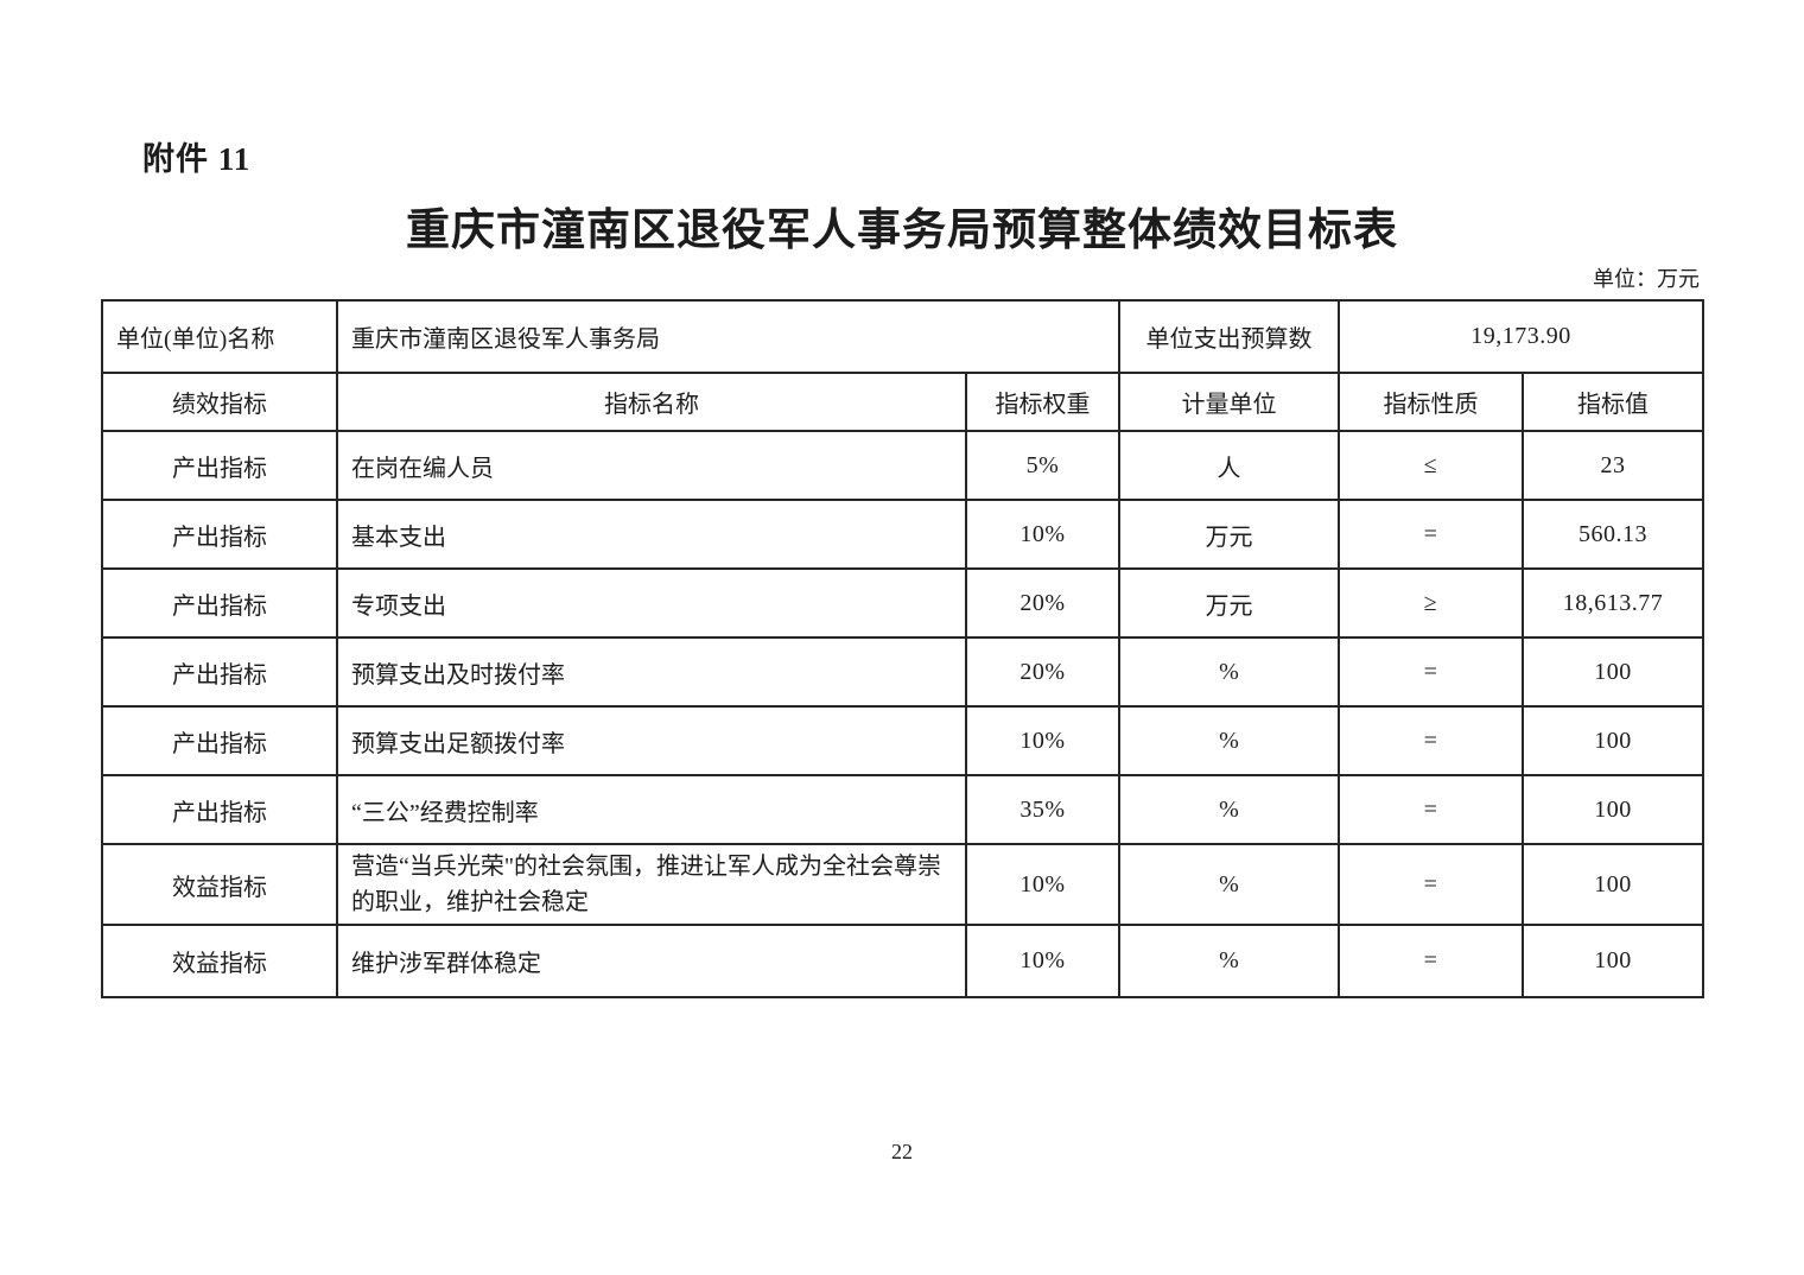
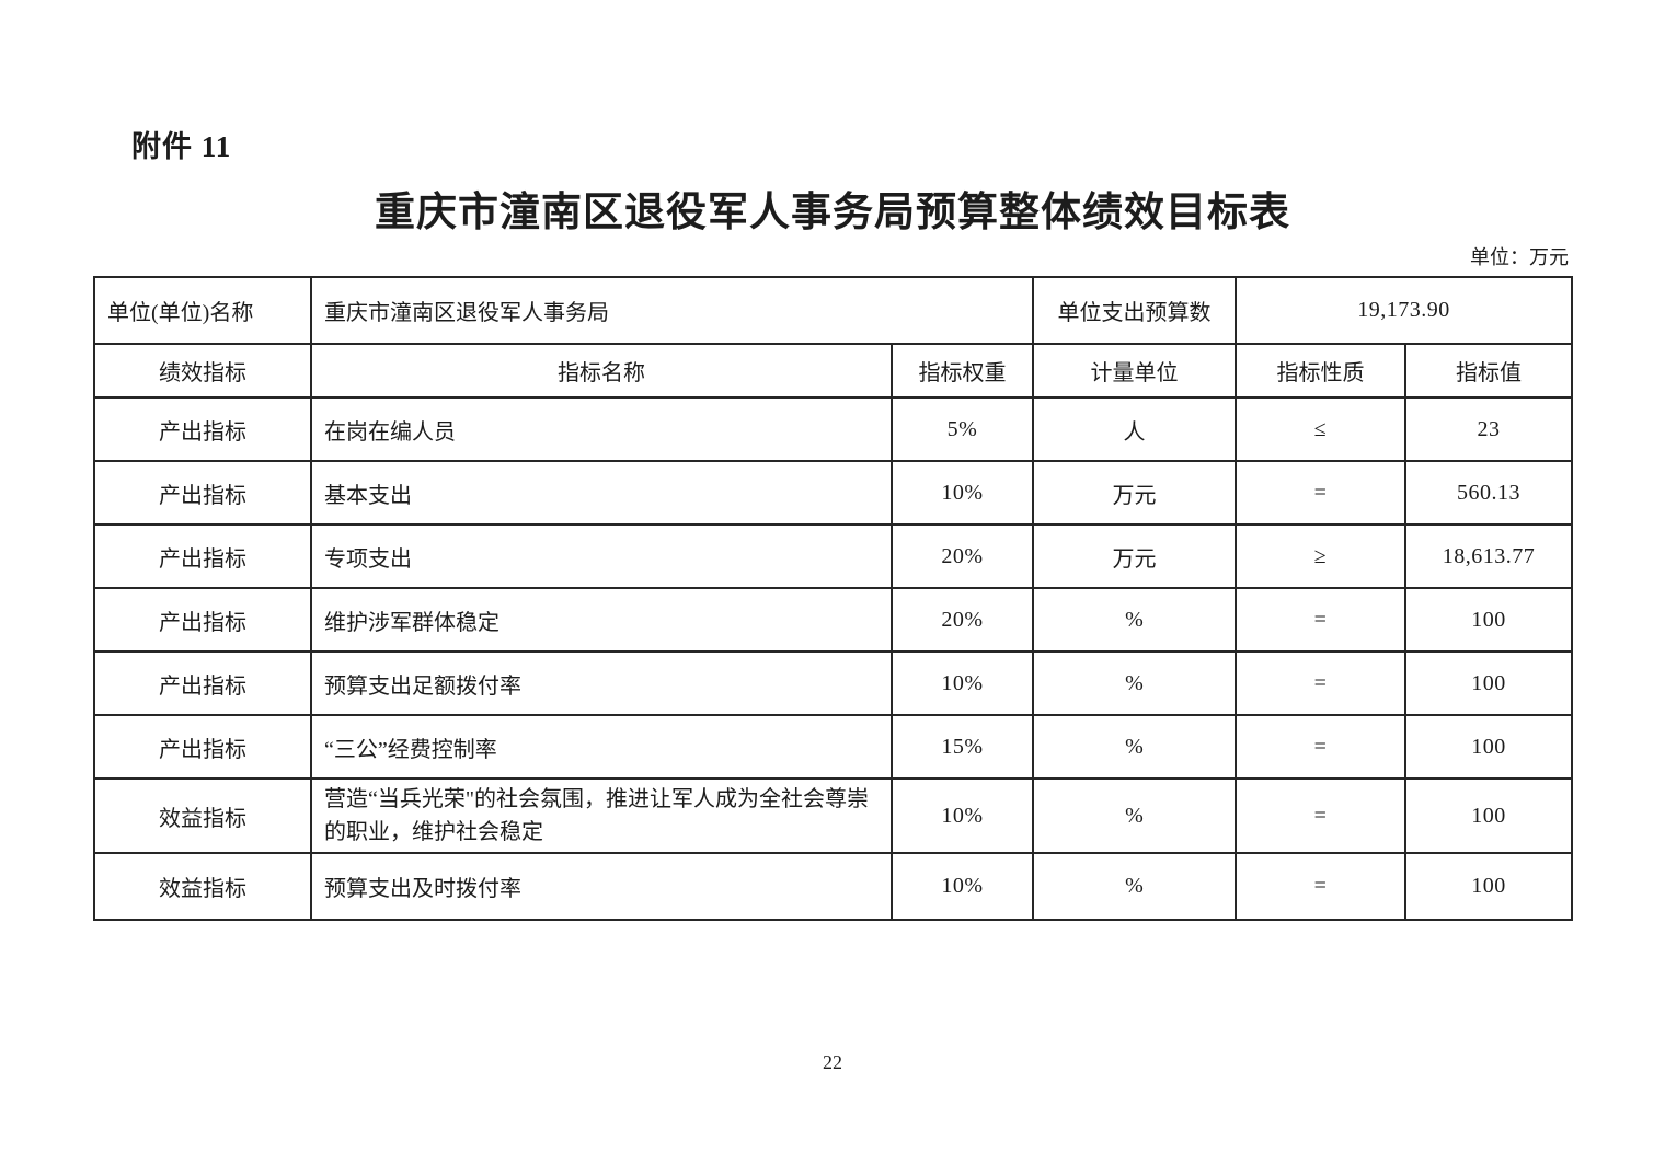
  附件 11
  重庆市潼南区退役军人事务局预算整体绩效目标表
  单位：万元
  单位(单位)名称	重庆市潼南区退役军人事务局	单位支出预算数	19,173.90
  绩效指标	指标名称	指标权重	计量单位	指标性质	指标值
  产出指标	在岗在编人员	5%	人	≤	23
  产出指标	基本支出	10%	万元	=	560.13
  产出指标	专项支出	20%	万元	≥	18,613.77
- 产出指标	预算支出及时拨付率	20%	%	=	100
+ 产出指标	维护涉军群体稳定	20%	%	=	100
  产出指标	预算支出足额拨付率	10%	%	=	100
- 产出指标	“三公”经费控制率	35%	%	=	100
+ 产出指标	“三公”经费控制率	15%	%	=	100
  效益指标	营造“当兵光荣"的社会氛围，推进让军人成为全社会尊崇的职业，维护社会稳定	10%	%	=	100
- 效益指标	维护涉军群体稳定	10%	%	=	100
+ 效益指标	预算支出及时拨付率	10%	%	=	100
  22
